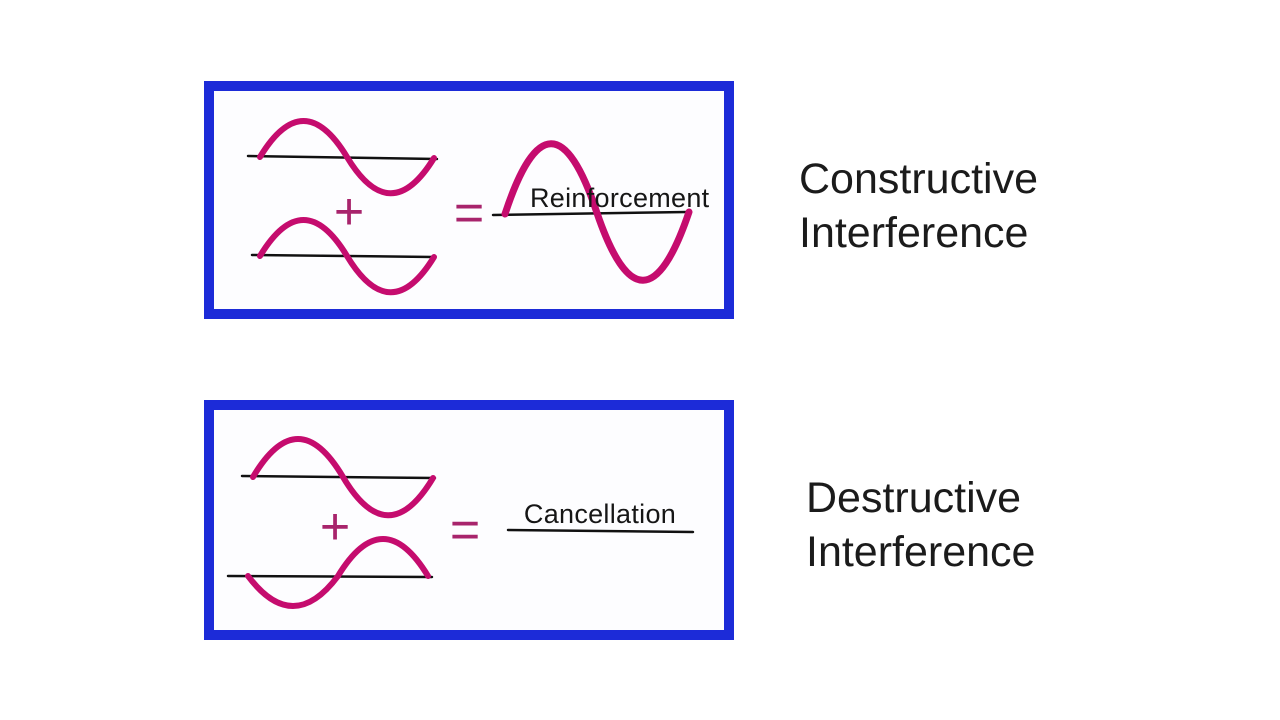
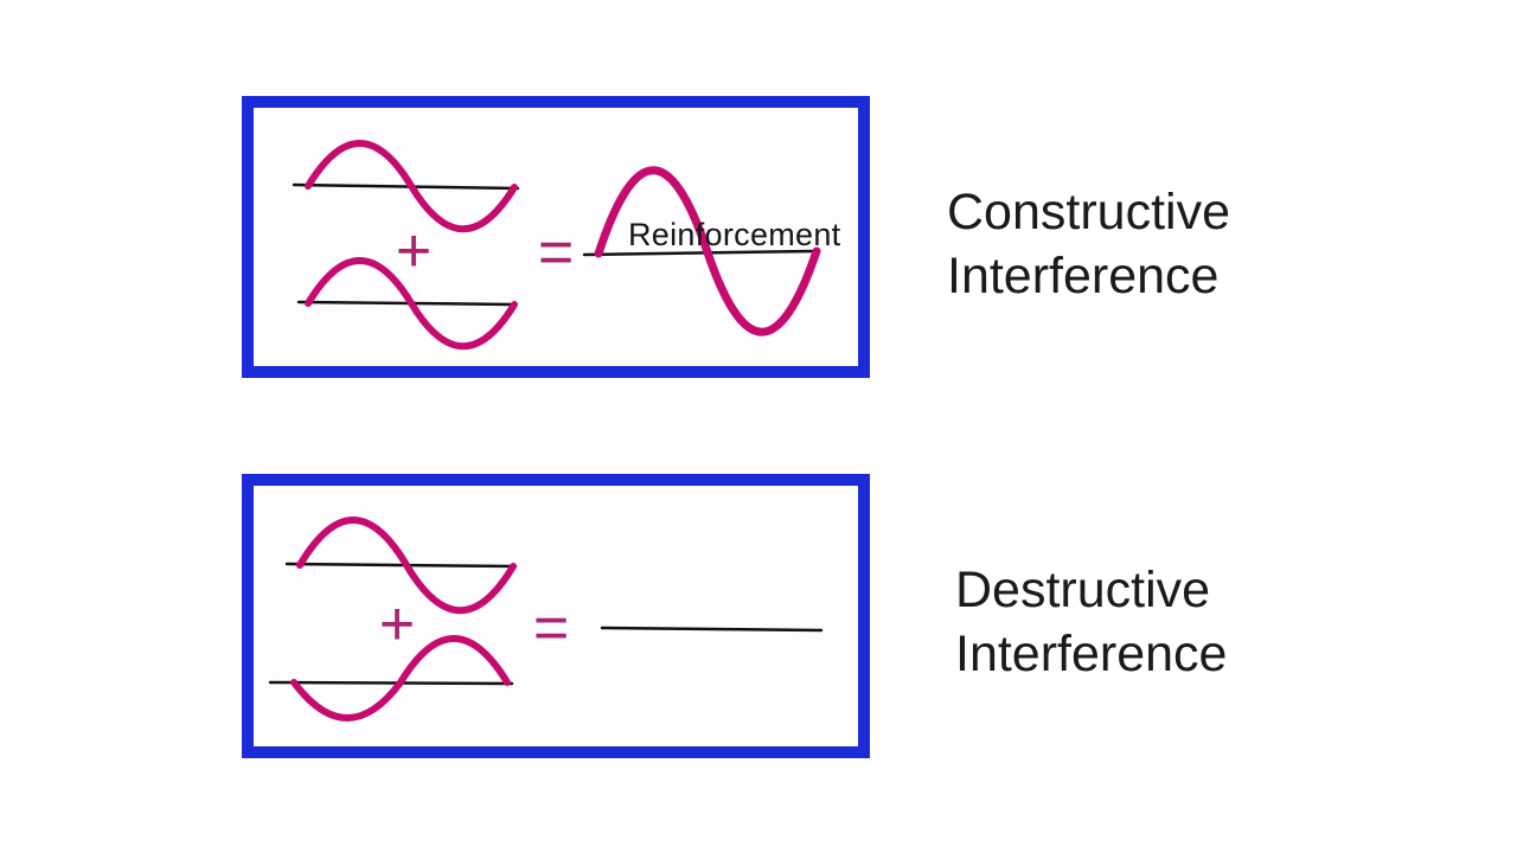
  +
  =
  Reinforcement
  Constructive
  Interference
  +
  =
- Cancellation
  Destructive
  Interference
